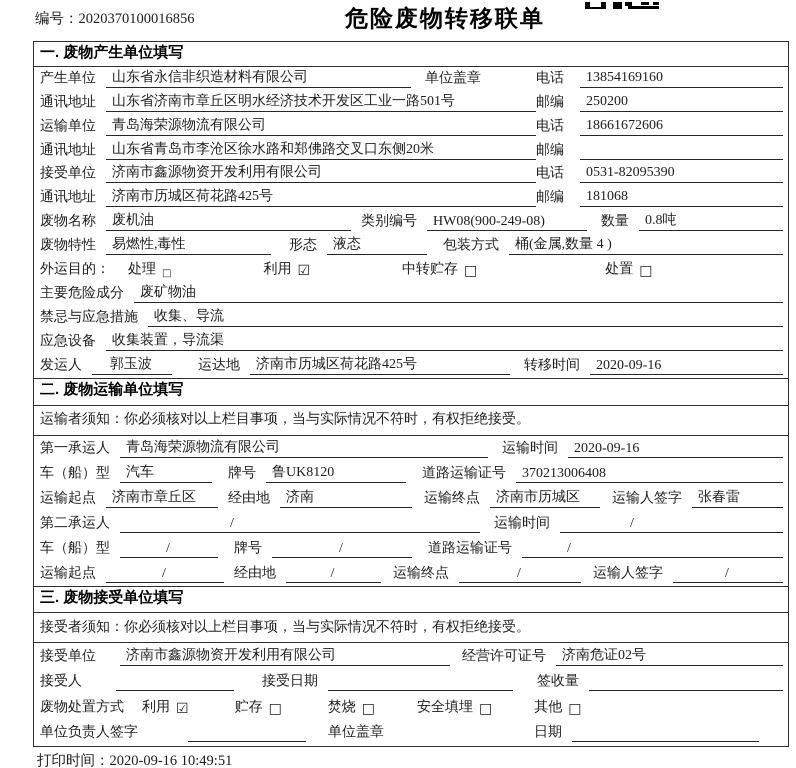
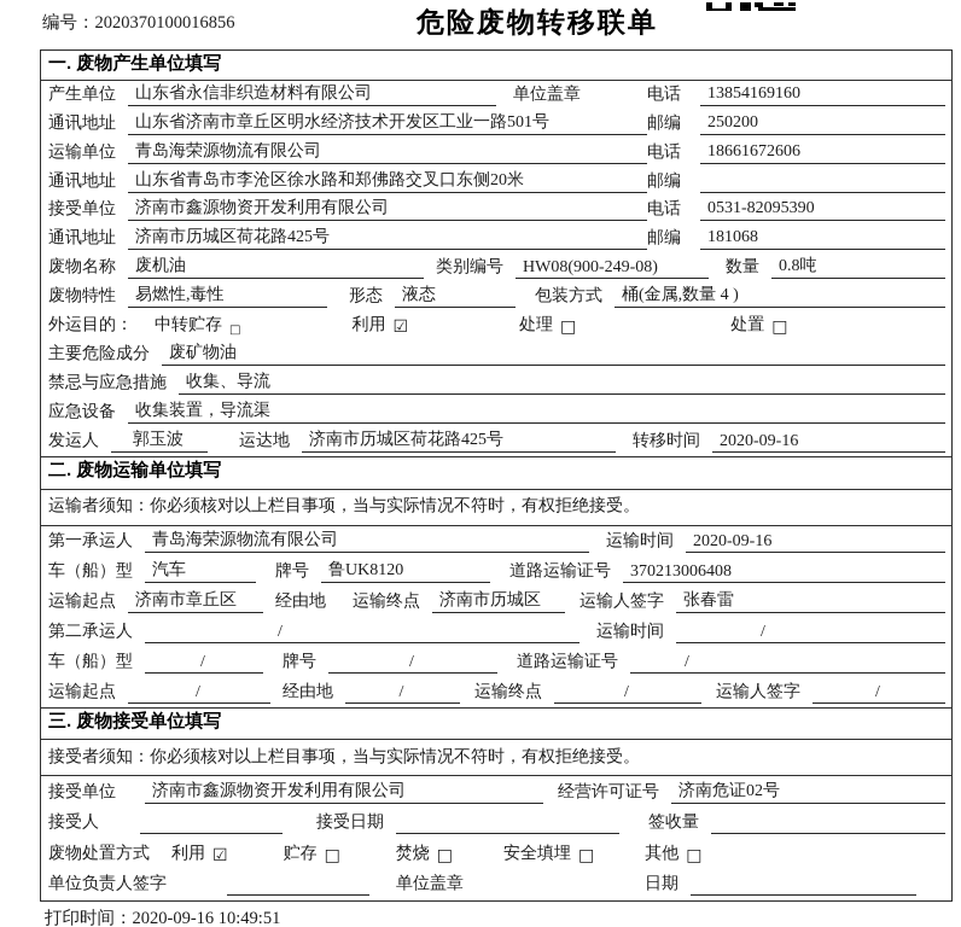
  编号：2020370100016856
  危险废物转移联单
  一. 废物产生单位填写
  产生单位
  山东省永信非织造材料有限公司
  单位盖章
  电话
  13854169160
  通讯地址
  山东省济南市章丘区明水经济技术开发区工业一路501号
  邮编
  250200
  运输单位
  青岛海荣源物流有限公司
  电话
  18661672606
  通讯地址
  山东省青岛市李沧区徐水路和郑佛路交叉口东侧20米
  邮编
  接受单位
  济南市鑫源物资开发利用有限公司
  电话
  0531-82095390
  通讯地址
  济南市历城区荷花路425号
  邮编
  181068
  废物名称
  废机油
  类别编号
  HW08(900-249-08)
  数量
  0.8吨
  废物特性
  易燃性,毒性
  形态
  液态
  包装方式
  桶(金属,数量 4 )
  外运目的：
- 处理
+ 中转贮存
  □
  利用
  ☑
- 中转贮存
+ 处理
  □
  处置
  □
  主要危险成分
  废矿物油
  禁忌与应急措施
  收集、导流
  应急设备
  收集装置，导流渠
  发运人
  郭玉波
  运达地
  济南市历城区荷花路425号
  转移时间
  2020-09-16
  二. 废物运输单位填写
  运输者须知：
  你必须核对以上栏目事项，当与实际情况不符时，有权拒绝接受。
  第一承运人
  青岛海荣源物流有限公司
  运输时间
  2020-09-16
  车（船）型
  汽车
  牌号
  鲁UK8120
  道路运输证号
  370213006408
  运输起点
  济南市章丘区
  经由地
- 济南
  运输终点
  济南市历城区
  运输人签字
  张春雷
  第二承运人
  /
  运输时间
  /
  车（船）型
  /
  牌号
  /
  道路运输证号
  /
  运输起点
  /
  经由地
  /
  运输终点
  /
  运输人签字
  /
  三. 废物接受单位填写
  接受者须知：
  你必须核对以上栏目事项，当与实际情况不符时，有权拒绝接受。
  接受单位
  济南市鑫源物资开发利用有限公司
  经营许可证号
  济南危证02号
  接受人
  接受日期
  签收量
  废物处置方式
  利用
  ☑
  贮存
  □
  焚烧
  □
  安全填埋
  □
  其他
  □
  单位负责人签字
  单位盖章
  日期
  打印时间：2020-09-16 10:49:51
